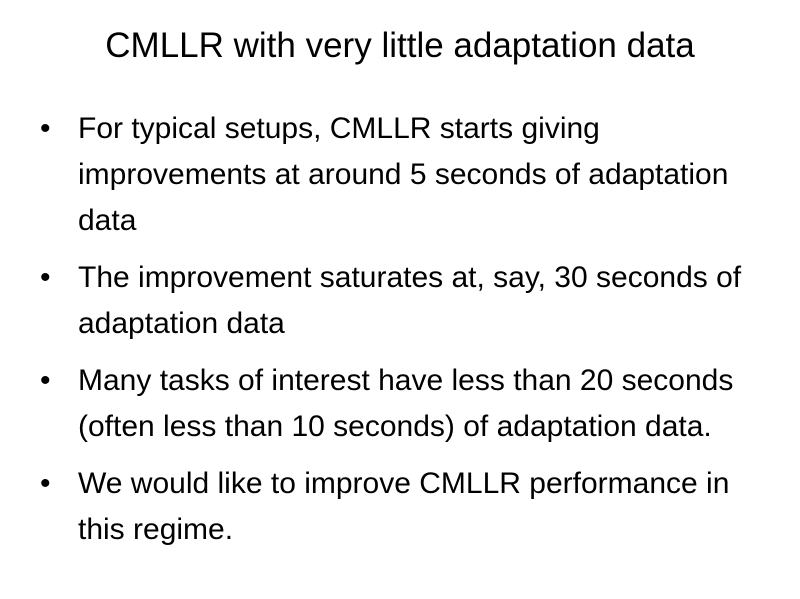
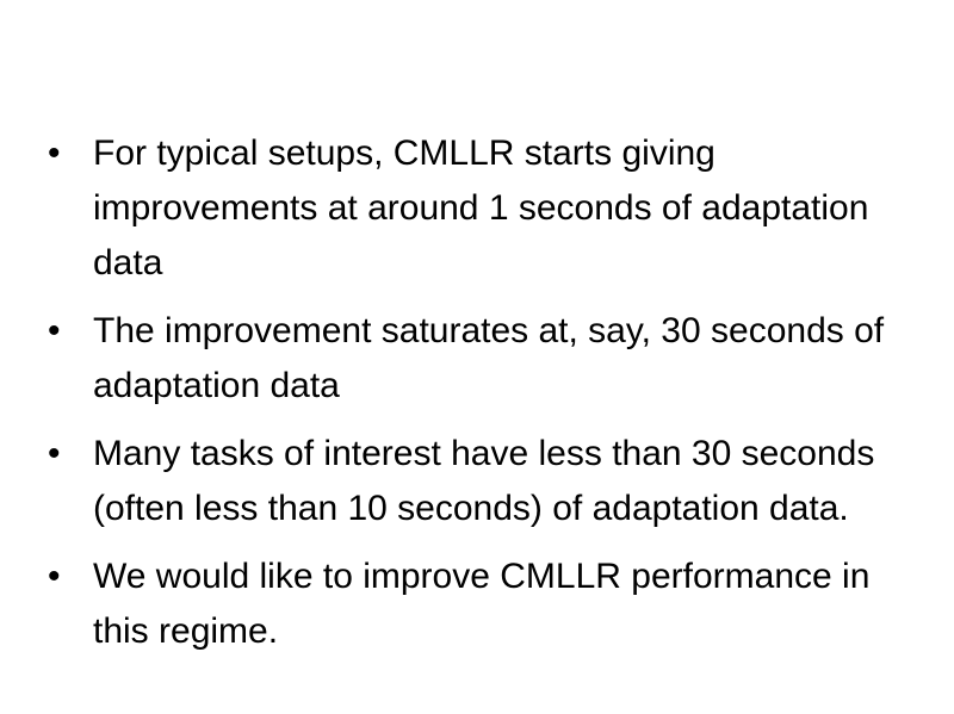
- CMLLR with very little adaptation data
  •
- For typical setups, CMLLR starts giving improvements at around 5 seconds of adaptation data
+ For typical setups, CMLLR starts giving improvements at around 1 seconds of adaptation data
  •
  The improvement saturates at, say, 30 seconds of adaptation data
  •
- Many tasks of interest have less than 20 seconds (often less than 10 seconds) of adaptation data.
+ Many tasks of interest have less than 30 seconds (often less than 10 seconds) of adaptation data.
  •
  We would like to improve CMLLR performance in this regime.
